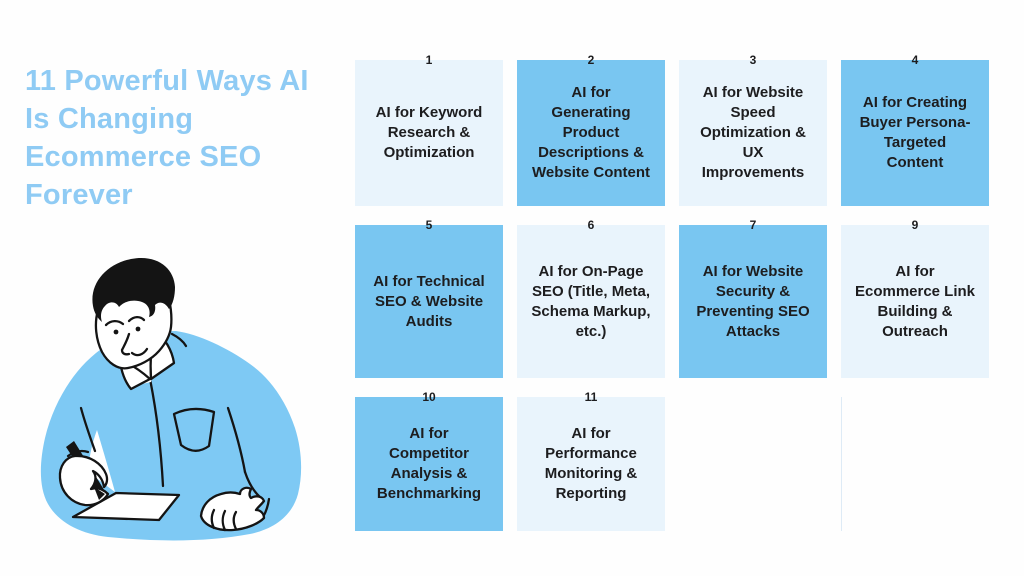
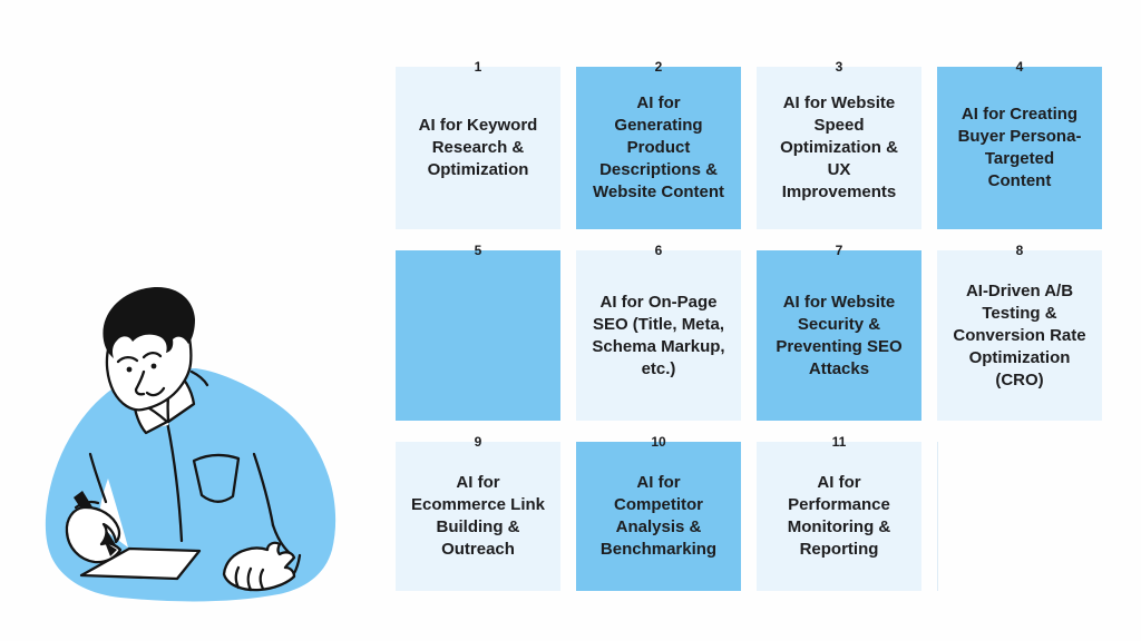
- 11 Powerful Ways AI Is Changing Ecommerce SEO Forever
  1
  AI for Keyword Research & Optimization
  2
  AI for Generating Product Descriptions & Website Content
  3
  AI for Website Speed Optimization & UX Improvements
  4
  AI for Creating Buyer Persona-Targeted Content
  5
- AI for Technical SEO & Website Audits
  6
  AI for On-Page SEO (Title, Meta, Schema Markup, etc.)
  7
  AI for Website Security & Preventing SEO Attacks
+ 8
+ AI-Driven A/B Testing & Conversion Rate Optimization (CRO)
  9
  AI for Ecommerce Link Building & Outreach
  10
  AI for Competitor Analysis & Benchmarking
  11
  AI for Performance Monitoring & Reporting
